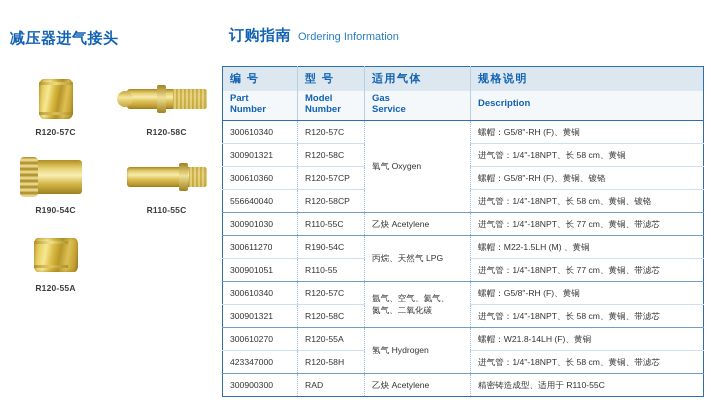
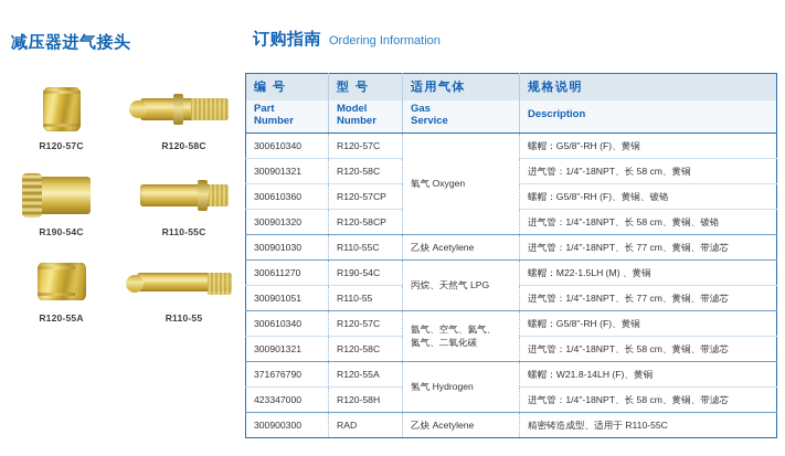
  减压器进气接头
  R120-57C
  R120-58C
  R190-54C
  R110-55C
  R120-55A
+ R110-55
  订购指南 Ordering Information
  编 号	型 号	适用气体	规格说明
  PartNumber	ModelNumber	GasService	Description
  300610340	R120-57C	氧气 Oxygen	螺帽：G5/8"-RH (F)、黄铜
  300901321	R120-58C	进气管：1/4"-18NPT、长 58 cm、黄铜
  300610360	R120-57CP	螺帽：G5/8"-RH (F)、黄铜、镀铬
- 556640040	R120-58CP	进气管：1/4"-18NPT、长 58 cm、黄铜、镀铬
+ 300901320	R120-58CP	进气管：1/4"-18NPT、长 58 cm、黄铜、镀铬
  300901030	R110-55C	乙炔 Acetylene	进气管：1/4"-18NPT、长 77 cm、黄铜、带滤芯
  300611270	R190-54C	丙烷、天然气 LPG	螺帽：M22-1.5LH (M) 、黄铜
  300901051	R110-55	进气管：1/4"-18NPT、长 77 cm、黄铜、带滤芯
  300610340	R120-57C	氩气、空气、氦气、氮气、二氧化碳	螺帽：G5/8"-RH (F)、黄铜
  300901321	R120-58C	进气管：1/4"-18NPT、长 58 cm、黄铜、带滤芯
- 300610270	R120-55A	氢气 Hydrogen	螺帽：W21.8-14LH (F)、黄铜
+ 371676790	R120-55A	氢气 Hydrogen	螺帽：W21.8-14LH (F)、黄铜
  423347000	R120-58H	进气管：1/4"-18NPT、长 58 cm、黄铜、带滤芯
  300900300	RAD	乙炔 Acetylene	精密铸造成型、适用于 R110-55C
